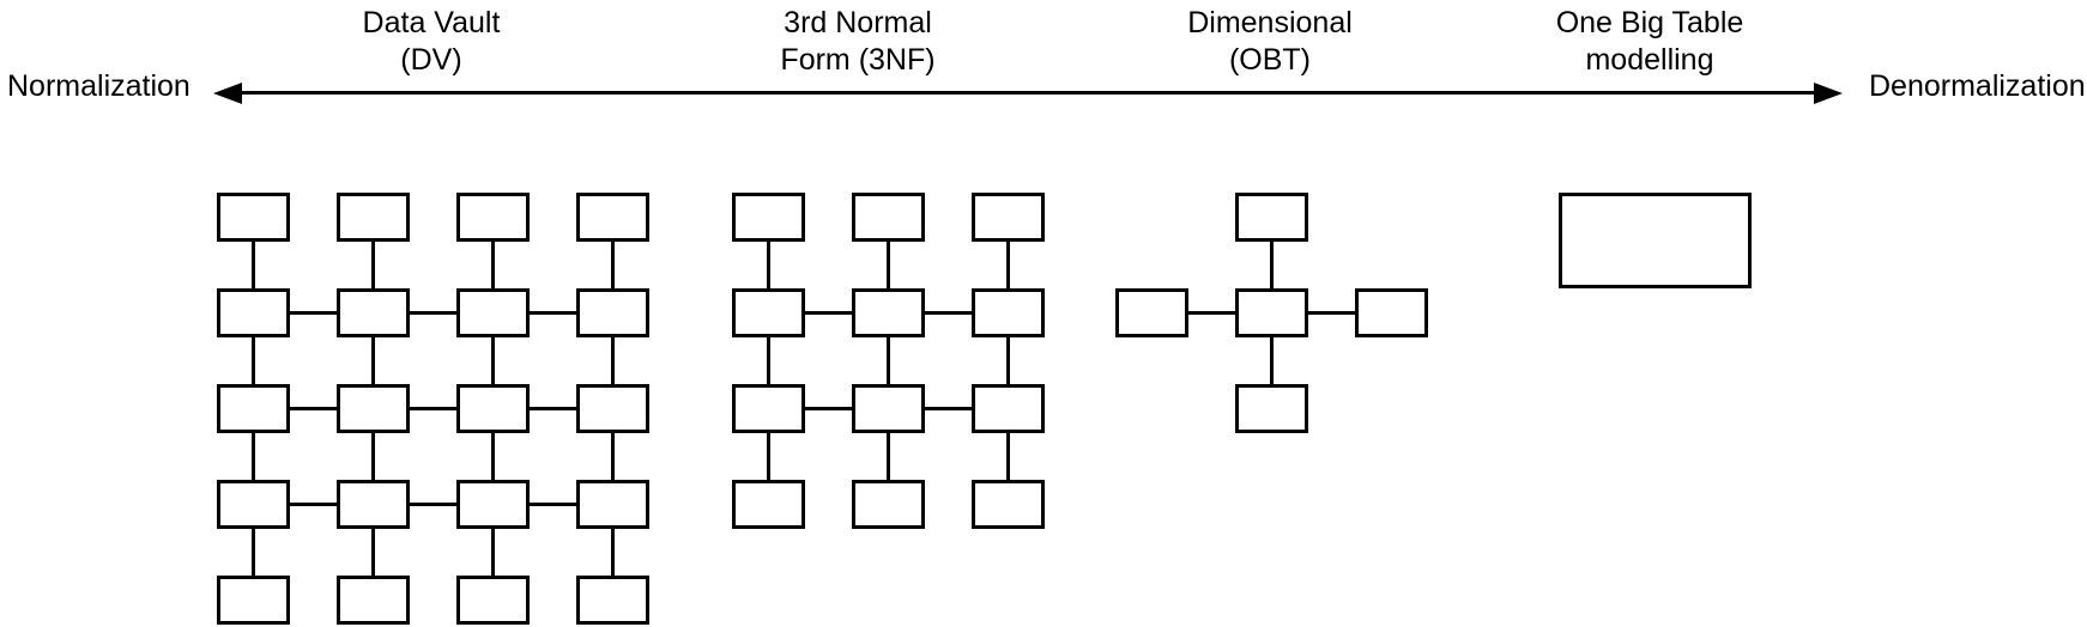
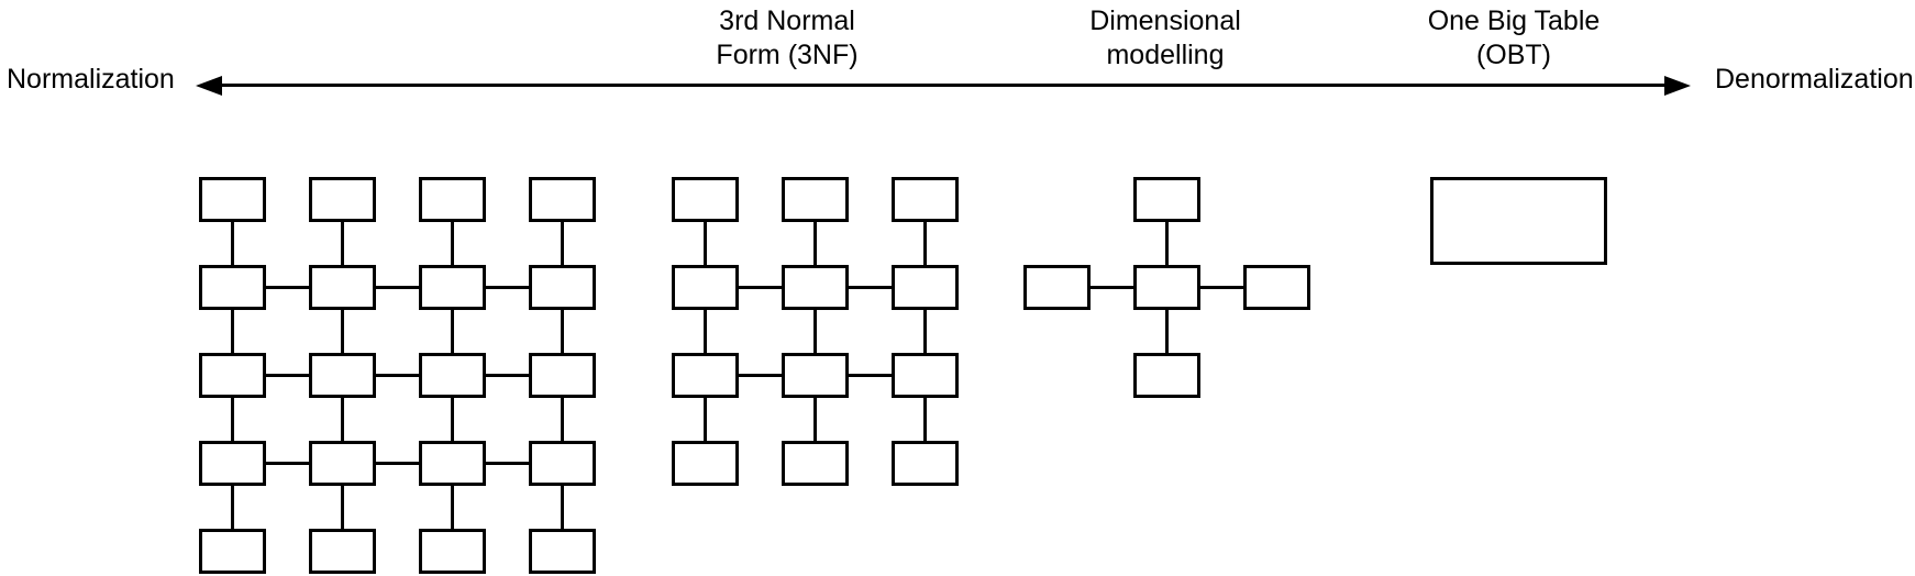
  Normalization
  Denormalization
- Data Vault
- (DV)
  3rd Normal
  Form (3NF)
  Dimensional
- (OBT)
+ modelling
  One Big Table
- modelling
+ (OBT)
